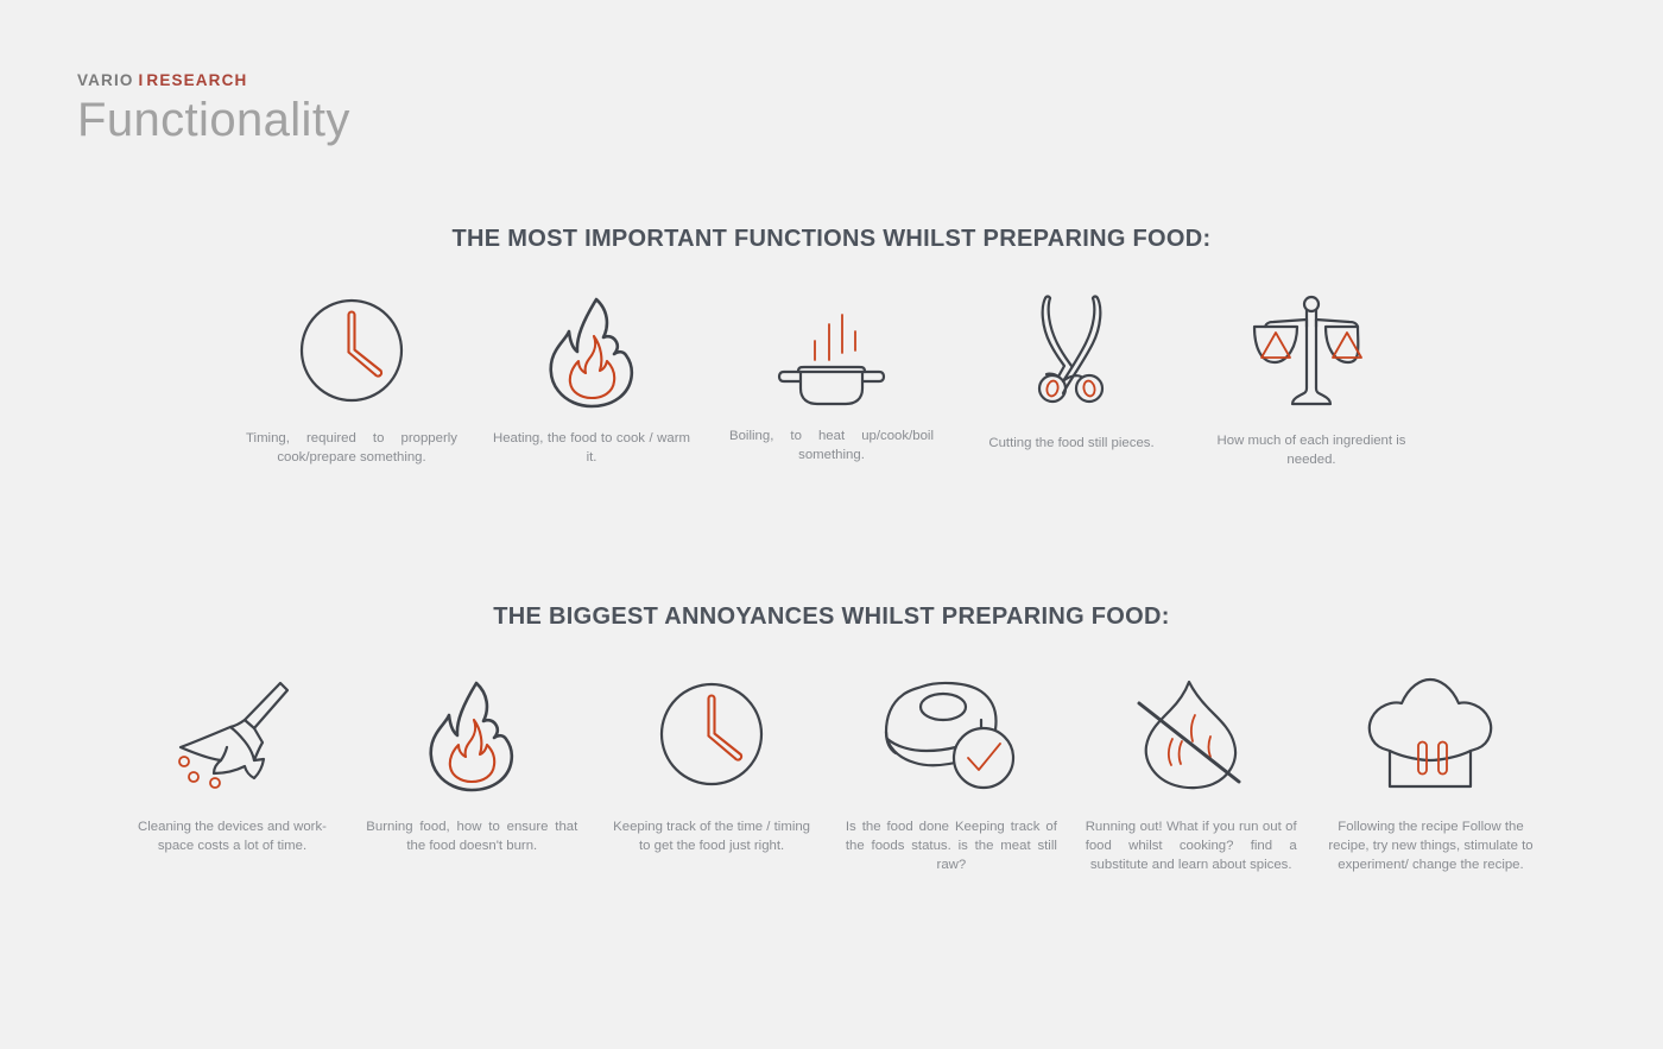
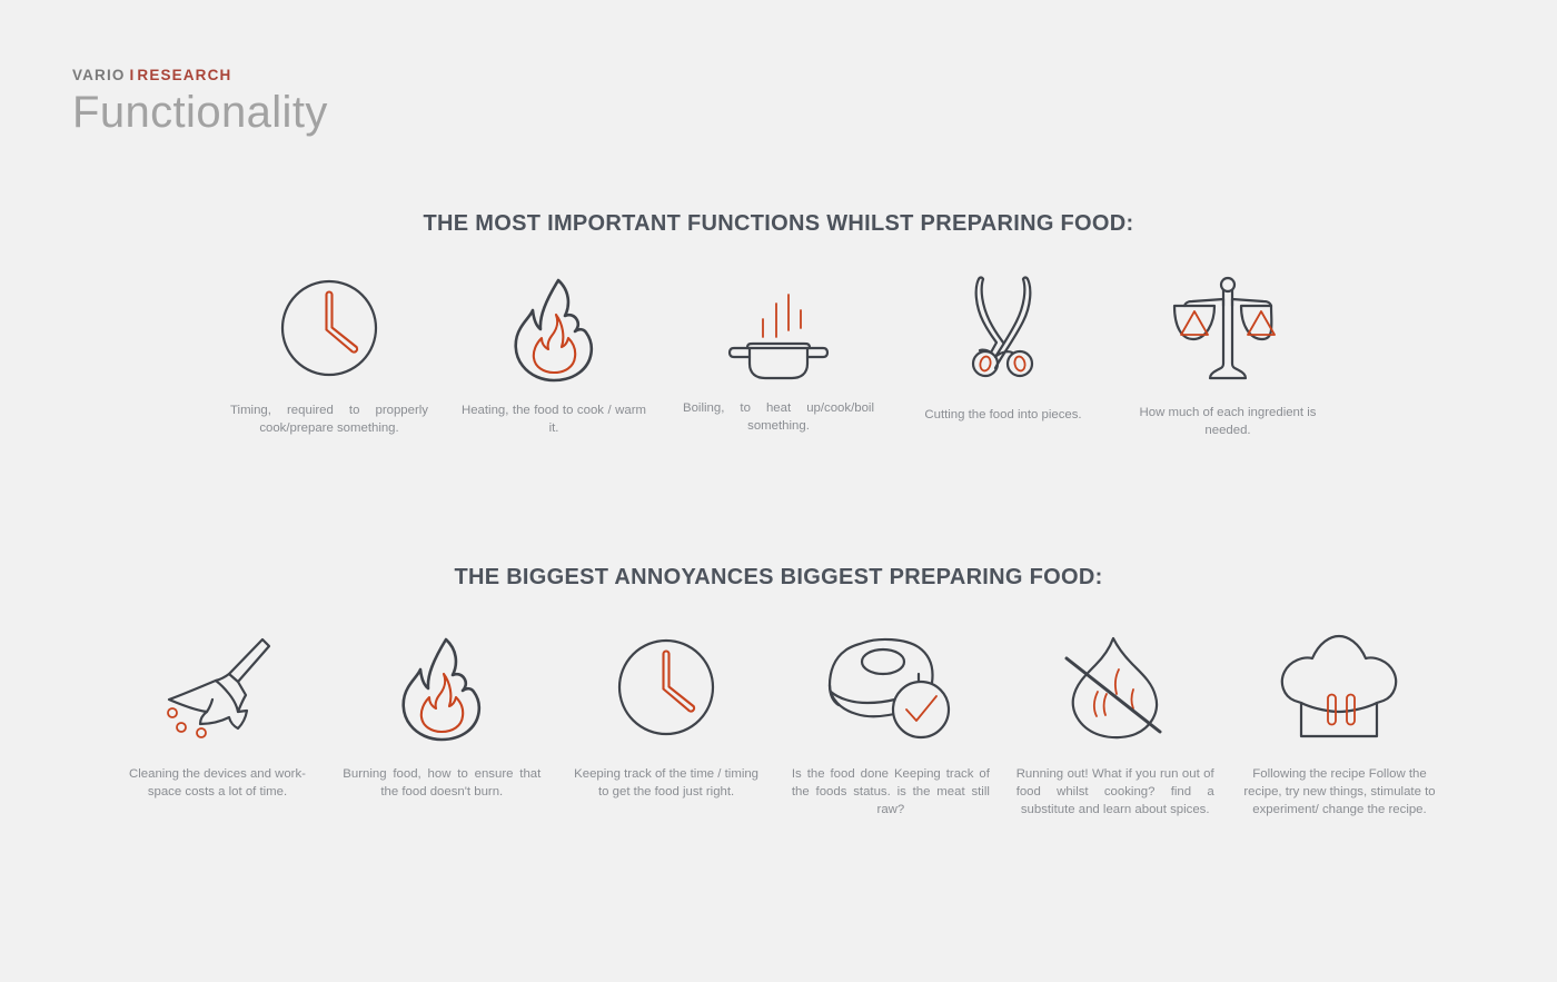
  VARIO I RESEARCH
  Functionality
  THE MOST IMPORTANT FUNCTIONS WHILST PREPARING FOOD:
  Timing, required to propperly cook/prepare something.
  Heating, the food to cook / warm it.
  Boiling, to heat up/cook/boil something.
- Cutting the food still pieces.
+ Cutting the food into pieces.
  How much of each ingredient is needed.
- THE BIGGEST ANNOYANCES WHILST PREPARING FOOD:
+ THE BIGGEST ANNOYANCES BIGGEST PREPARING FOOD:
  Cleaning the devices and work-space costs a lot of time.
  Burning food, how to ensure that the food doesn't burn.
  Keeping track of the time / timing to get the food just right.
  Is the food done Keeping track of the foods status. is the meat still raw?
  Running out! What if you run out of food whilst cooking? find a substitute and learn about spices.
  Following the recipe Follow the recipe, try new things, stimulate to experiment/ change the recipe.
